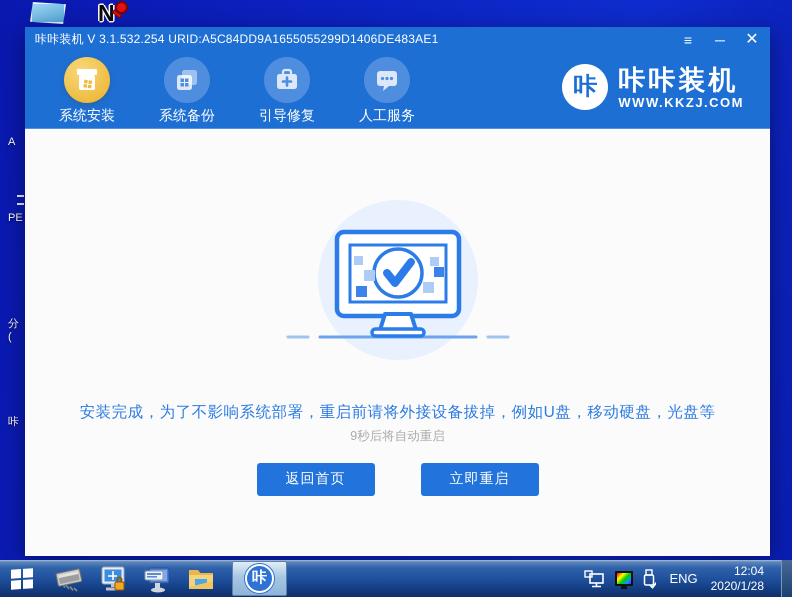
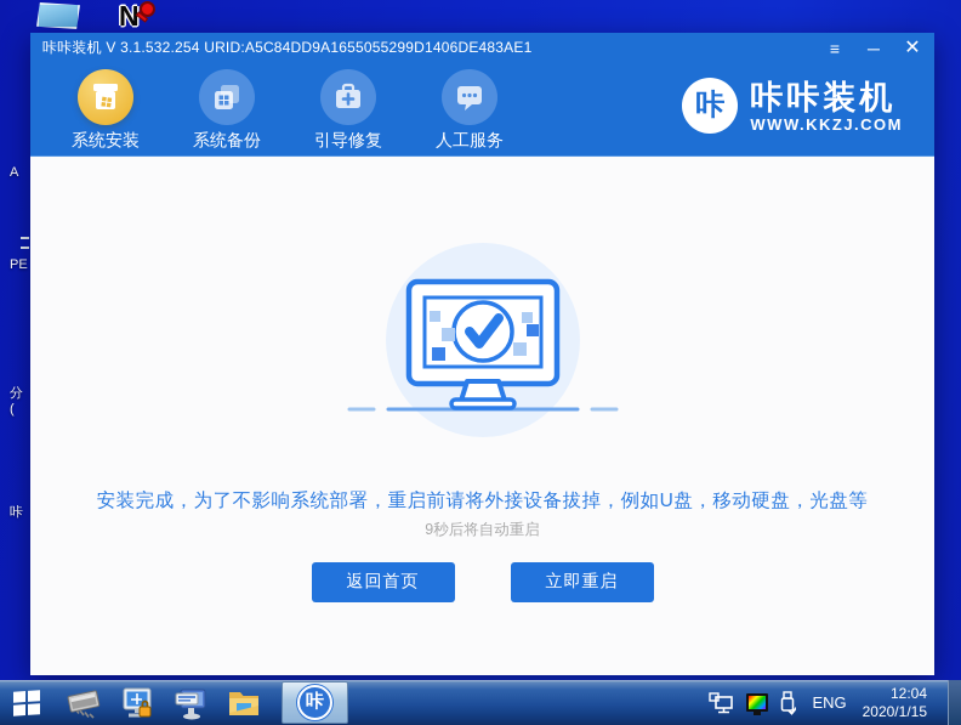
  N
  A
  PE
  分
  (
  咔
  咔咔装机 V 3.1.532.254 URID:A5C84DD9A1655055299D1406DE483AE1
  ≡
  ─
  ✕
  系统安装
  系统备份
  引导修复
  人工服务
  咔
  咔咔装机
  WWW.KKZJ.COM
  安装完成，为了不影响系统部署，重启前请将外接设备拔掉，例如U盘，移动硬盘，光盘等
  9秒后将自动重启
  返回首页
  立即重启
  咔
  ENG
  12:04
- 2020/1/28
+ 2020/1/15
